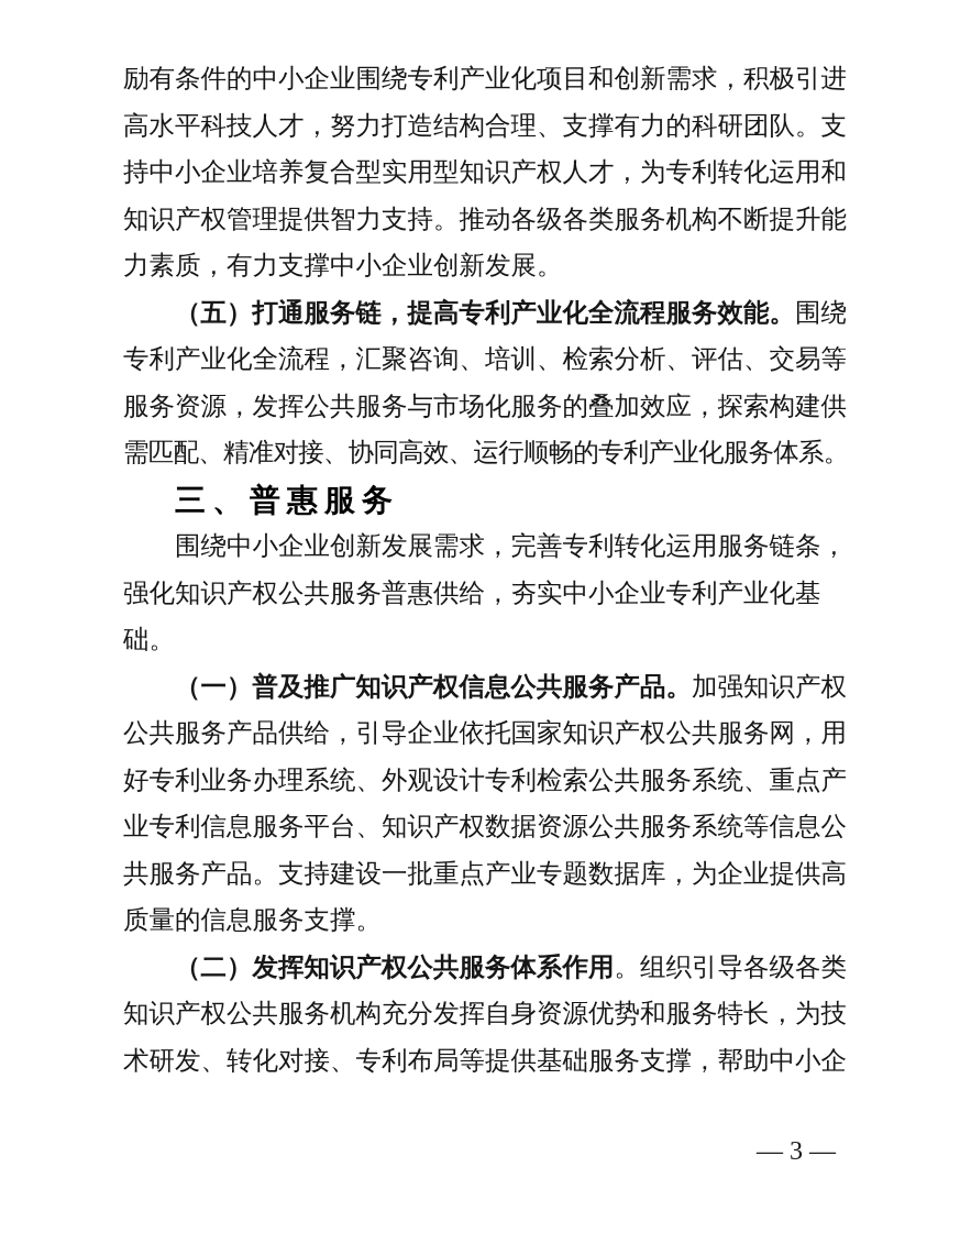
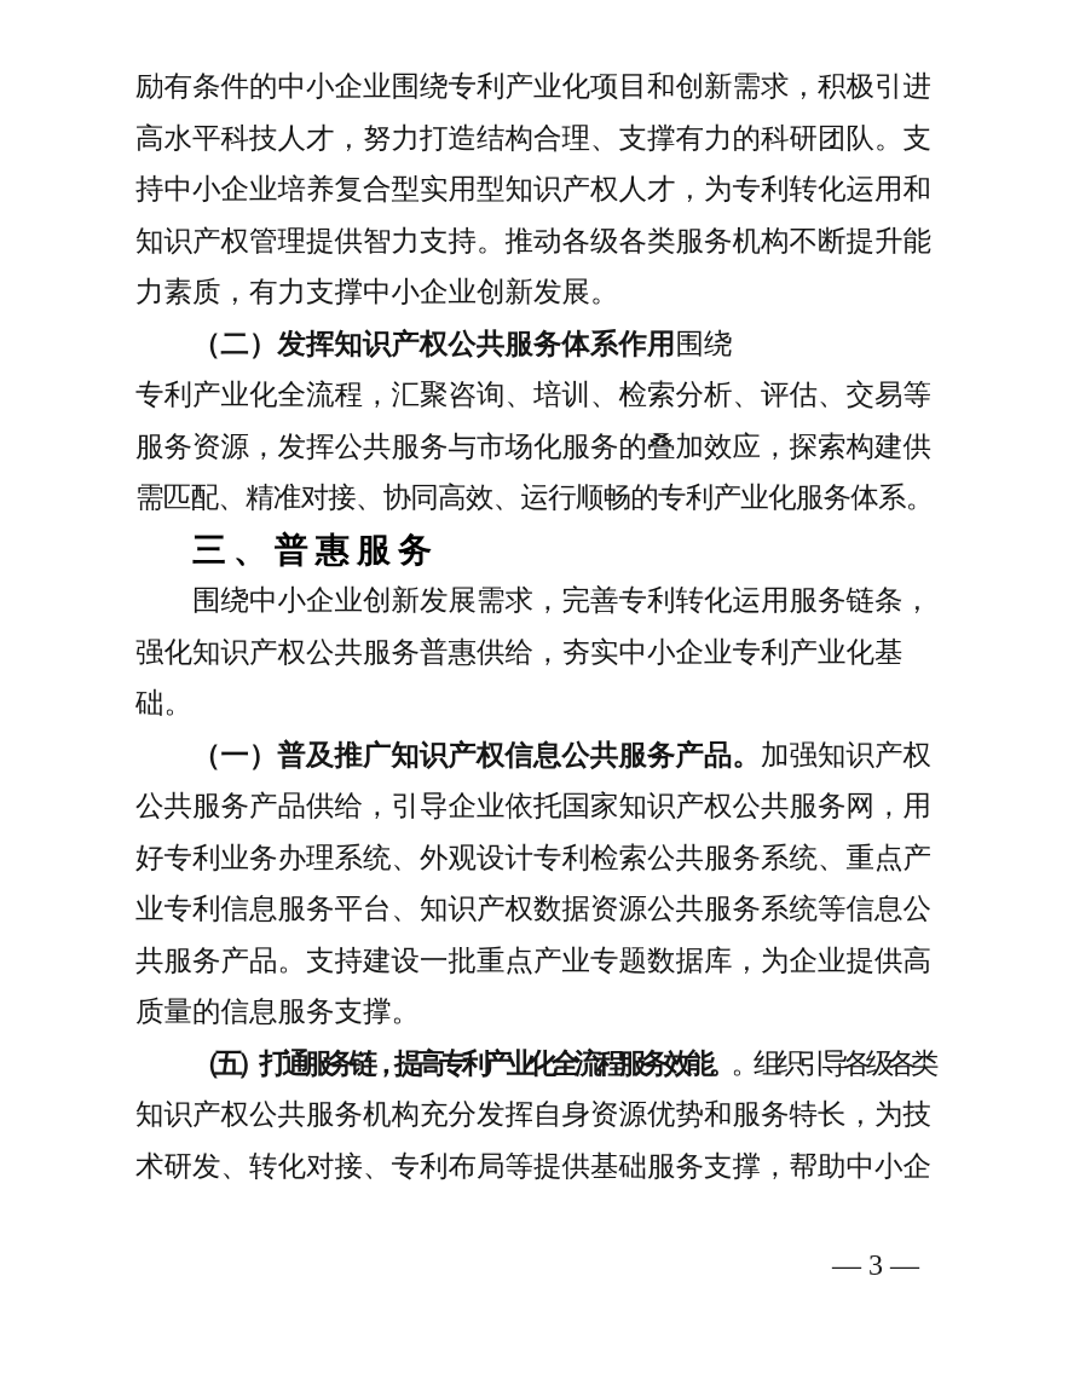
  励有条件的中小企业围绕专利产业化项目和创新需求，积极引进
  高水平科技人才，努力打造结构合理、支撑有力的科研团队。支
  持中小企业培养复合型实用型知识产权人才，为专利转化运用和
  知识产权管理提供智力支持。推动各级各类服务机构不断提升能
  力素质，有力支撑中小企业创新发展。
- （五）打通服务链，提高专利产业化全流程服务效能。围绕
+ （二）发挥知识产权公共服务体系作用围绕
  专利产业化全流程，汇聚咨询、培训、检索分析、评估、交易等
  服务资源，发挥公共服务与市场化服务的叠加效应，探索构建供
  需匹配、精准对接、协同高效、运行顺畅的专利产业化服务体系。
  三、普惠服务
  围绕中小企业创新发展需求，完善专利转化运用服务链条，
  强化知识产权公共服务普惠供给，夯实中小企业专利产业化基
  础。
  （一）普及推广知识产权信息公共服务产品。加强知识产权
  公共服务产品供给，引导企业依托国家知识产权公共服务网，用
  好专利业务办理系统、外观设计专利检索公共服务系统、重点产
  业专利信息服务平台、知识产权数据资源公共服务系统等信息公
  共服务产品。支持建设一批重点产业专题数据库，为企业提供高
  质量的信息服务支撑。
- （二）发挥知识产权公共服务体系作用。组织引导各级各类
+ （五）打通服务链，提高专利产业化全流程服务效能。。组织引导各级各类
  知识产权公共服务机构充分发挥自身资源优势和服务特长，为技
  术研发、转化对接、专利布局等提供基础服务支撑，帮助中小企
  — 3 —
